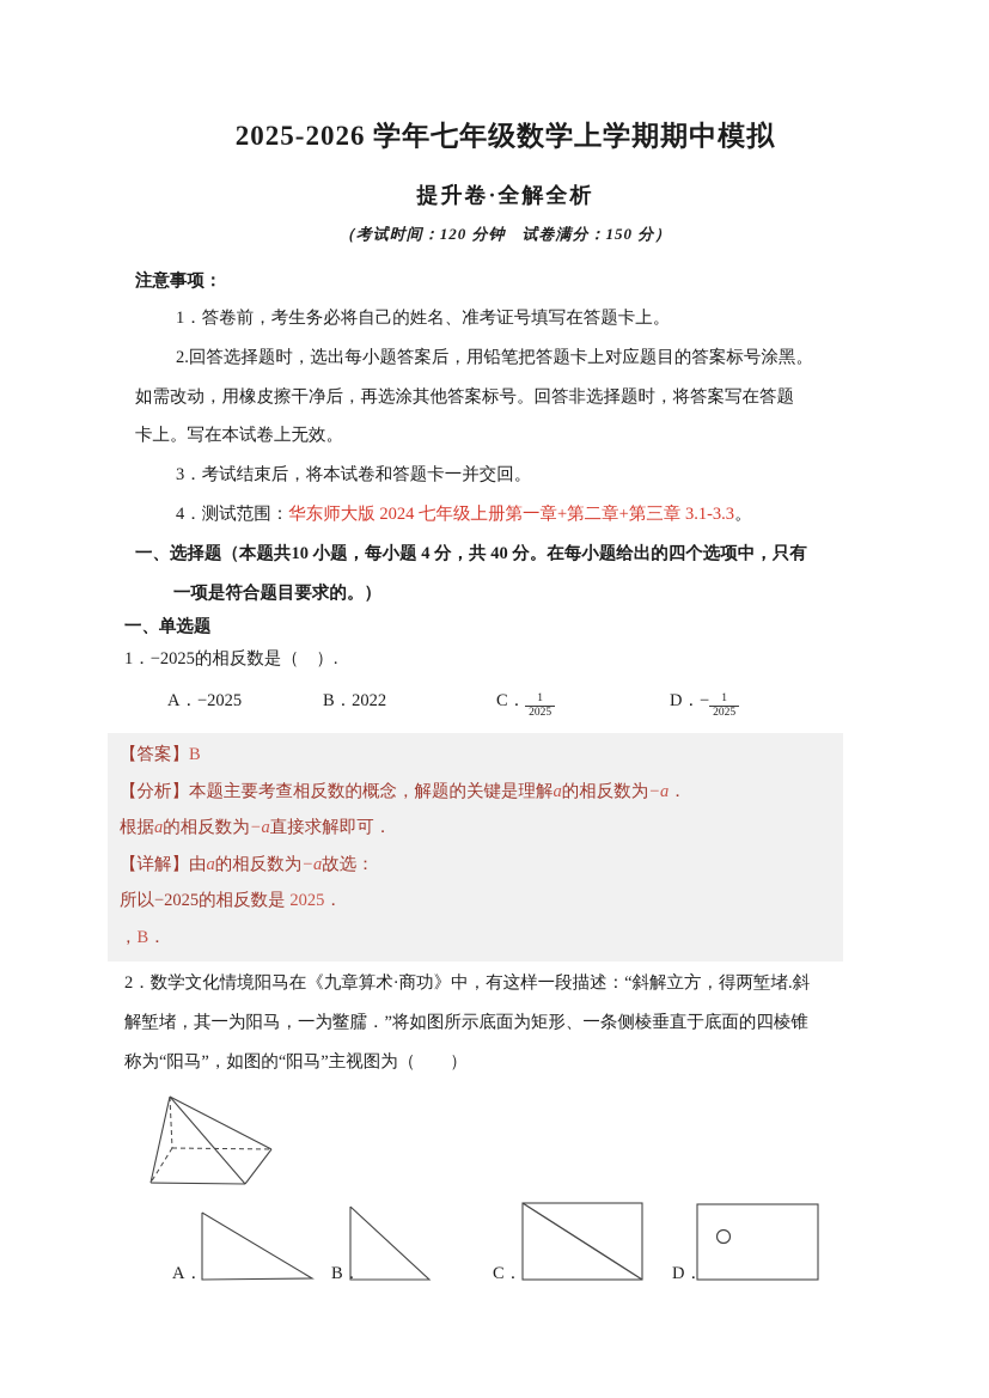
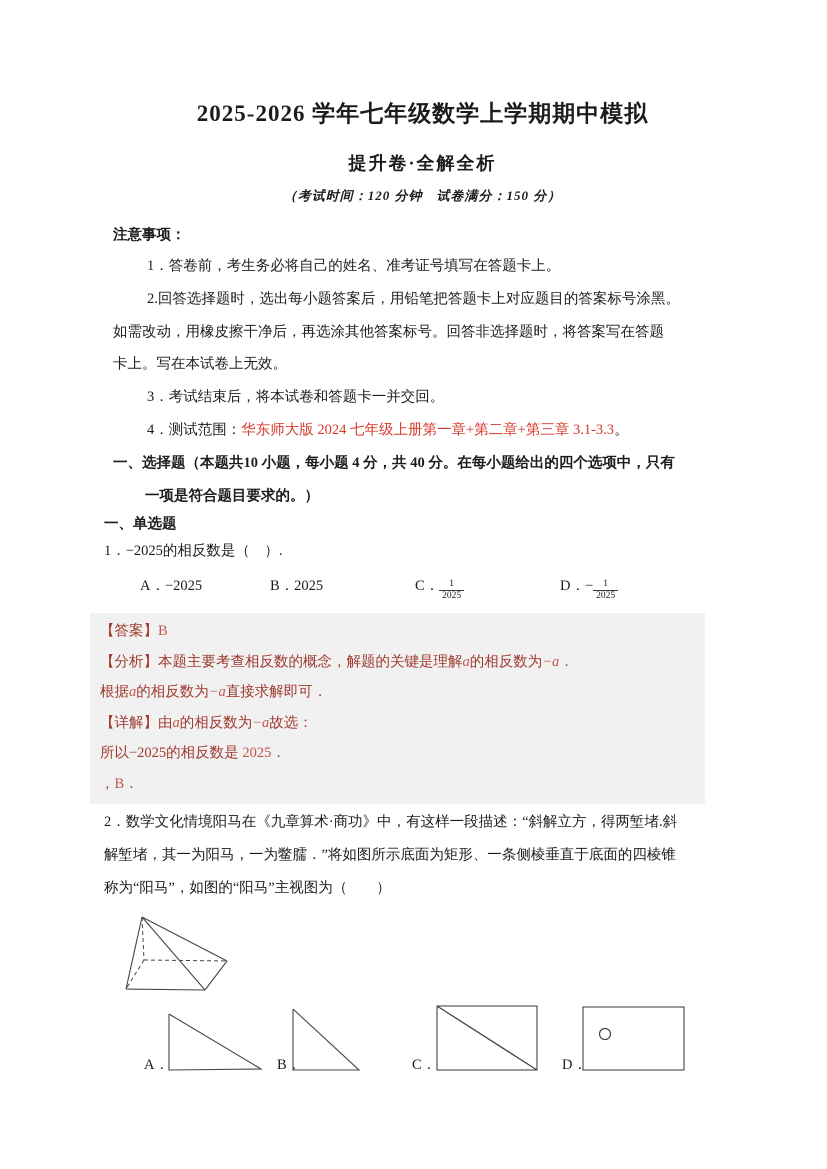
  2025-2026 学年七年级数学上学期期中模拟
  提升卷·全解全析
  （考试时间：120 分钟 试卷满分：150 分）
  注意事项：
  1．答卷前，考生务必将自己的姓名、准考证号填写在答题卡上。
  2.回答选择题时，选出每小题答案后，用铅笔把答题卡上对应题目的答案标号涂黑。
  如需改动，用橡皮擦干净后，再选涂其他答案标号。回答非选择题时，将答案写在答题
  卡上。写在本试卷上无效。
  3．考试结束后，将本试卷和答题卡一并交回。
  4．测试范围：华东师大版 2024 七年级上册第一章+第二章+第三章 3.1-3.3。
  一、选择题（本题共10 小题，每小题 4 分，共 40 分。在每小题给出的四个选项中，只有
  一项是符合题目要求的。）
  一、单选题
  1．−2025的相反数是（ ）.
  A．−2025
- B．2022
+ B．2025
  C．
  1
  2025
  D．−
  1
  2025
  【答案】B
  【分析】本题主要考查相反数的概念，解题的关键是理解a的相反数为−a．
  根据a的相反数为−a直接求解即可．
  【详解】由a的相反数为−a故选：
  所以−2025的相反数是 2025．
  ，B．
  2．数学文化情境阳马在《九章算术·商功》中，有这样一段描述：“斜解立方，得两堑堵.斜
  解堑堵，其一为阳马，一为鳖臑．”将如图所示底面为矩形、一条侧棱垂直于底面的四棱锥
  称为“阳马”，如图的“阳马”主视图为（ ）
  A．
  B．
  C．
  D．
